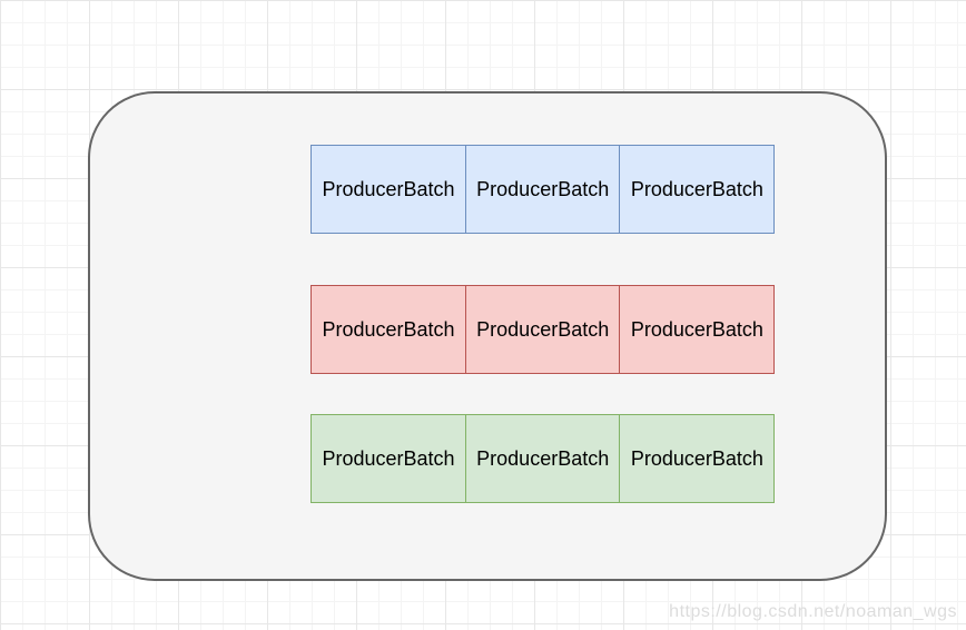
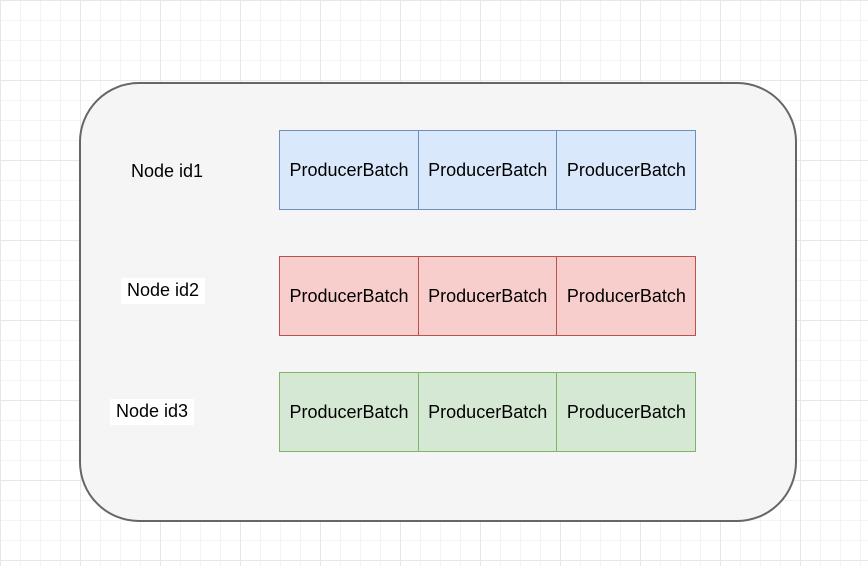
+ Node id1
+ Node id2
+ Node id3
  ProducerBatch
  ProducerBatch
  ProducerBatch
  ProducerBatch
  ProducerBatch
  ProducerBatch
  ProducerBatch
  ProducerBatch
  ProducerBatch
- https://blog.csdn.net/noaman_wgs
